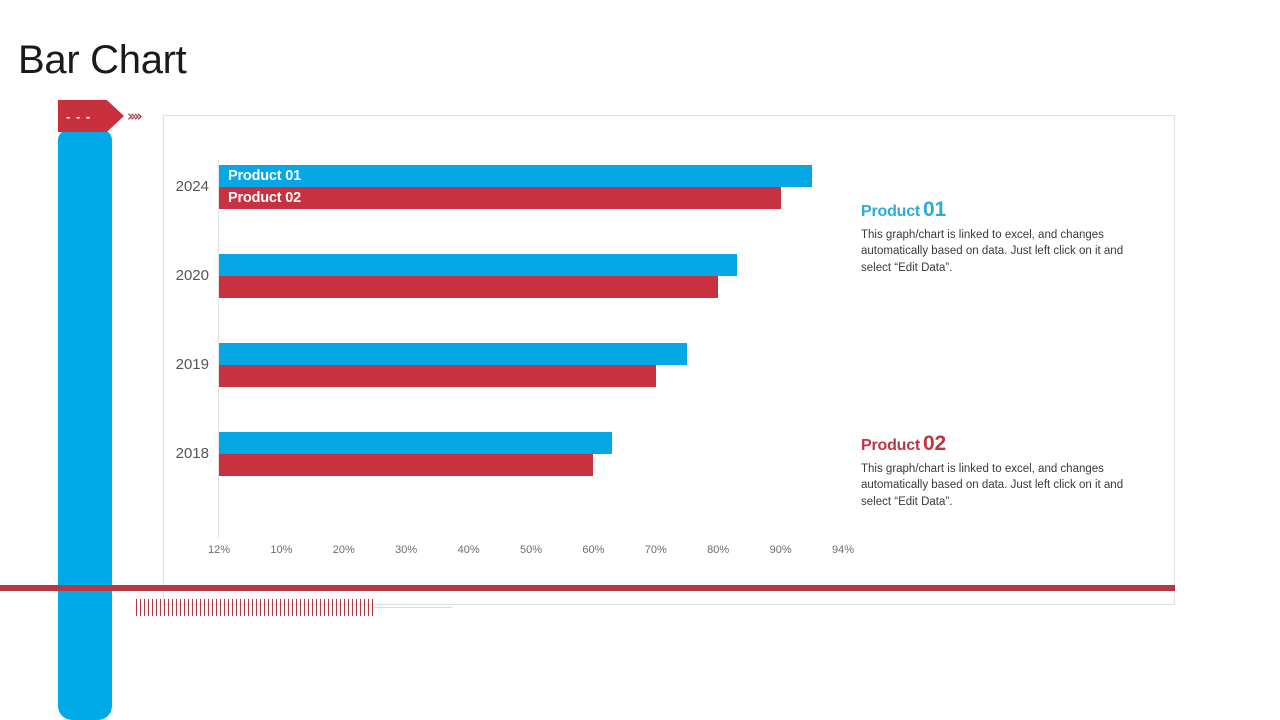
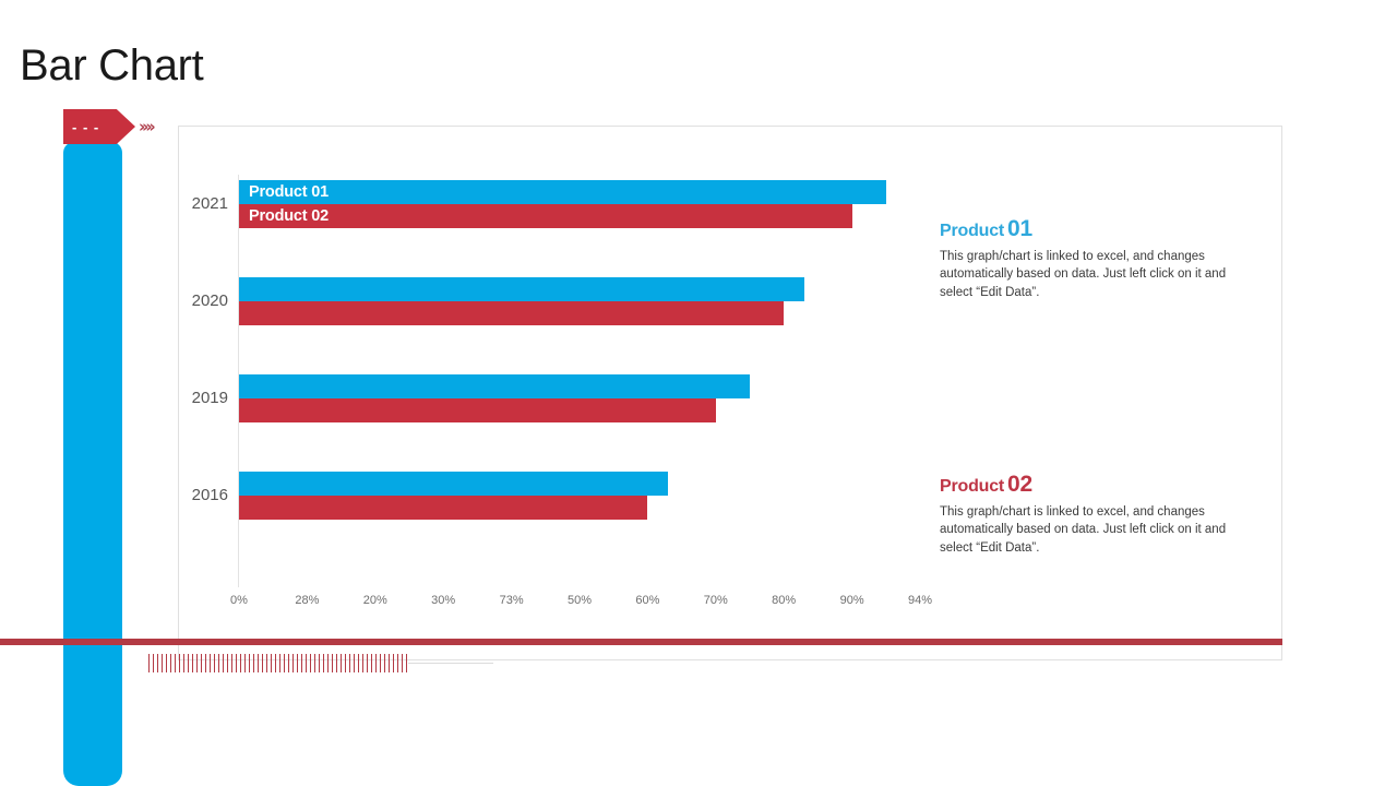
  Bar Chart
  - - -
  ››››
- 2024
+ 2021
  Product 01
  Product 02
  2020
  2019
- 2018
+ 2016
- 12%
+ 0%
- 10%
+ 28%
  20%
  30%
- 40%
+ 73%
  50%
  60%
  70%
  80%
  90%
  94%
  Product 01
  This graph/chart is linked to excel, and changes automatically based on data. Just left click on it and select “Edit Data”.
  Product 02
  This graph/chart is linked to excel, and changes automatically based on data. Just left click on it and select “Edit Data”.
